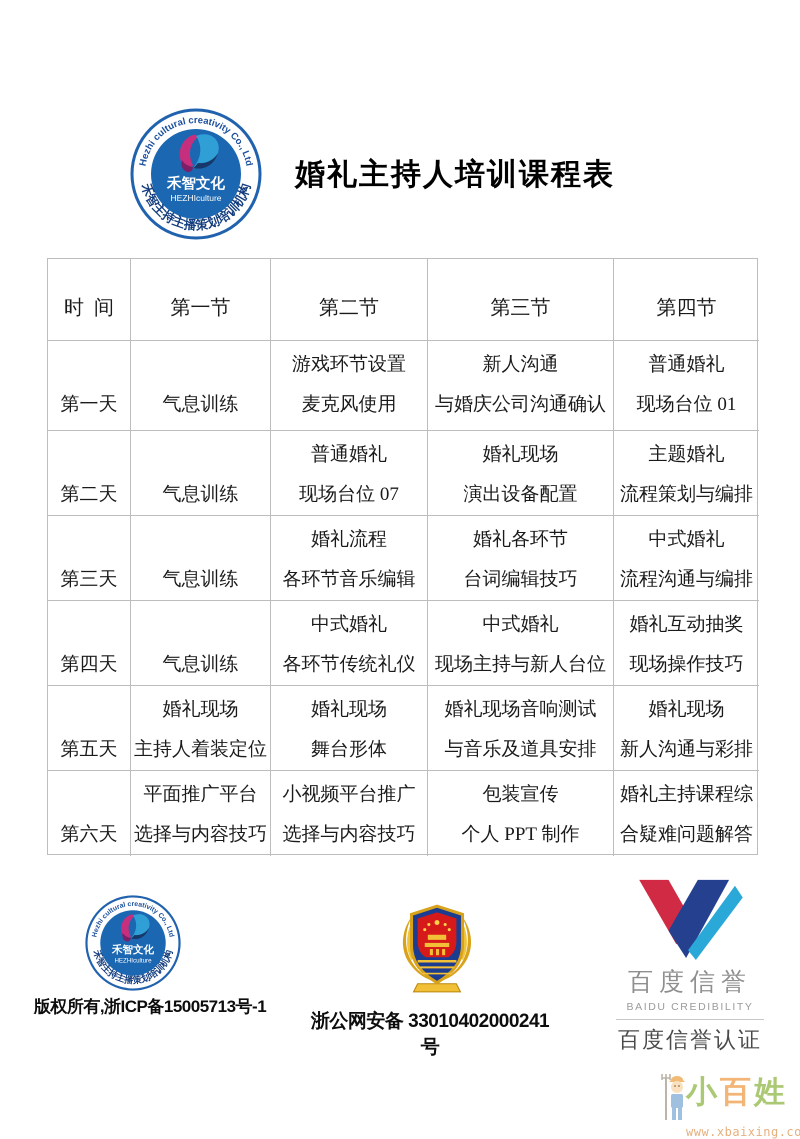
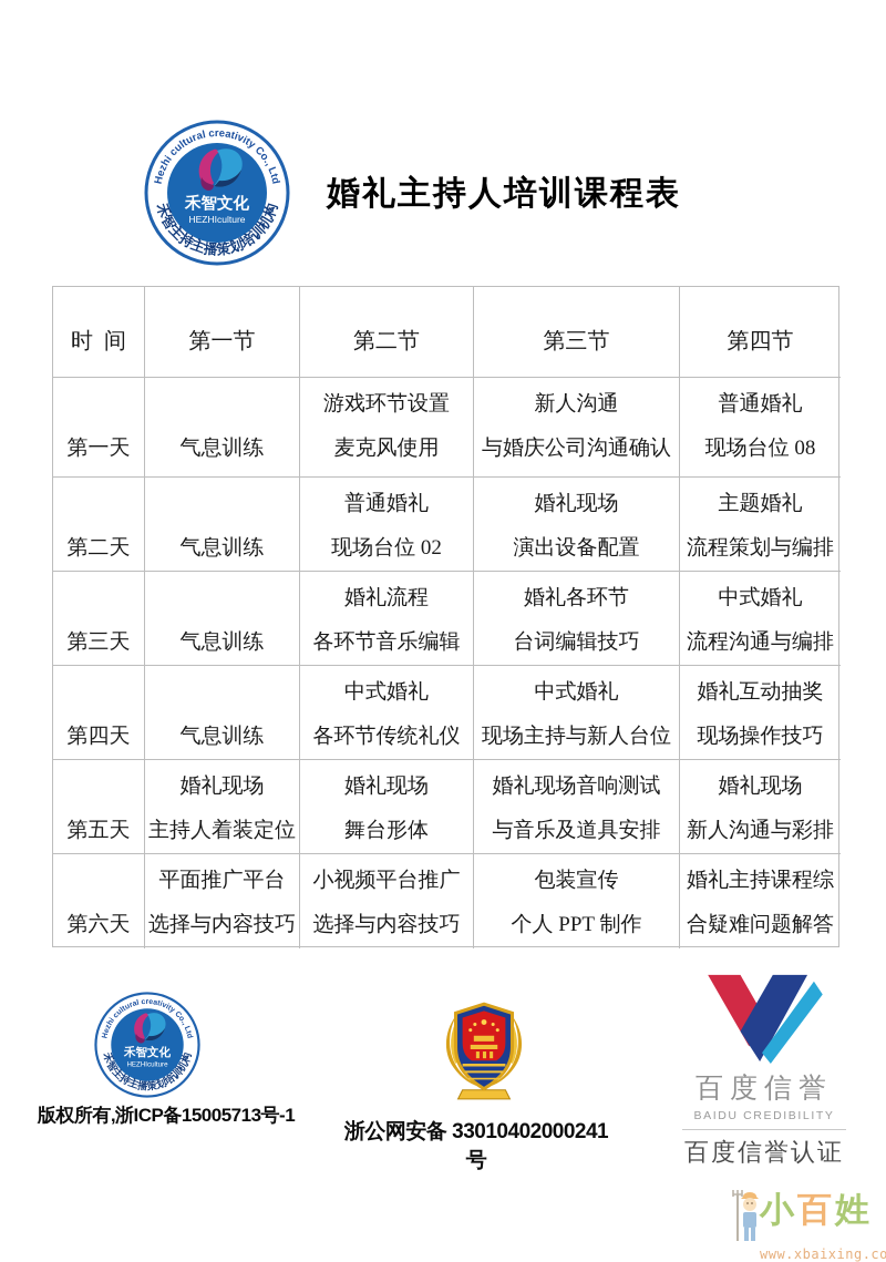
  婚礼主持人培训课程表
  时 间
  第一节
  第二节
  第三节
  第四节
  第一天
  气息训练
  游戏环节设置
  麦克风使用
  新人沟通
  与婚庆公司沟通确认
  普通婚礼
- 现场台位 01
+ 现场台位 08
  第二天
  气息训练
  普通婚礼
- 现场台位 07
+ 现场台位 02
  婚礼现场
  演出设备配置
  主题婚礼
  流程策划与编排
  第三天
  气息训练
  婚礼流程
  各环节音乐编辑
  婚礼各环节
  台词编辑技巧
  中式婚礼
  流程沟通与编排
  第四天
  气息训练
  中式婚礼
  各环节传统礼仪
  中式婚礼
  现场主持与新人台位
  婚礼互动抽奖
  现场操作技巧
  第五天
  婚礼现场
  主持人着装定位
  婚礼现场
  舞台形体
  婚礼现场音响测试
  与音乐及道具安排
  婚礼现场
  新人沟通与彩排
  第六天
  平面推广平台
  选择与内容技巧
  小视频平台推广
  选择与内容技巧
  包装宣传
  个人 PPT 制作
  婚礼主持课程综
  合疑难问题解答
  版权所有,浙ICP备15005713号-1
  浙公网安备 33010402000241号
  百度信誉
  BAIDU CREDIBILITY
  百度信誉认证
  小百姓
  www.xbaixing.co
